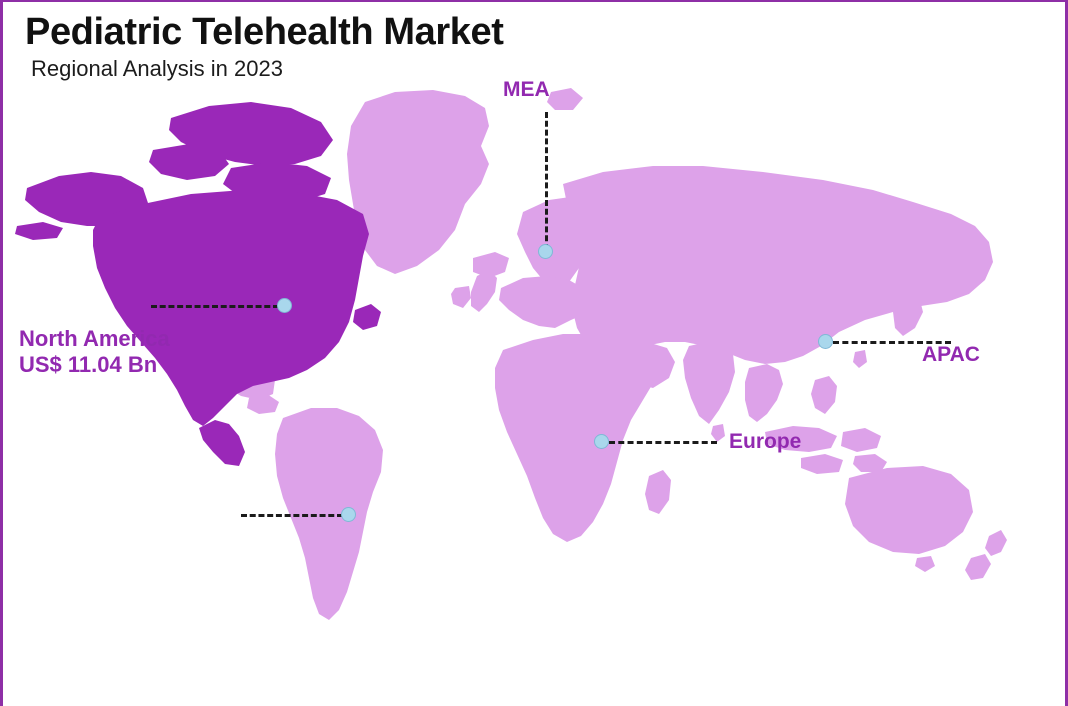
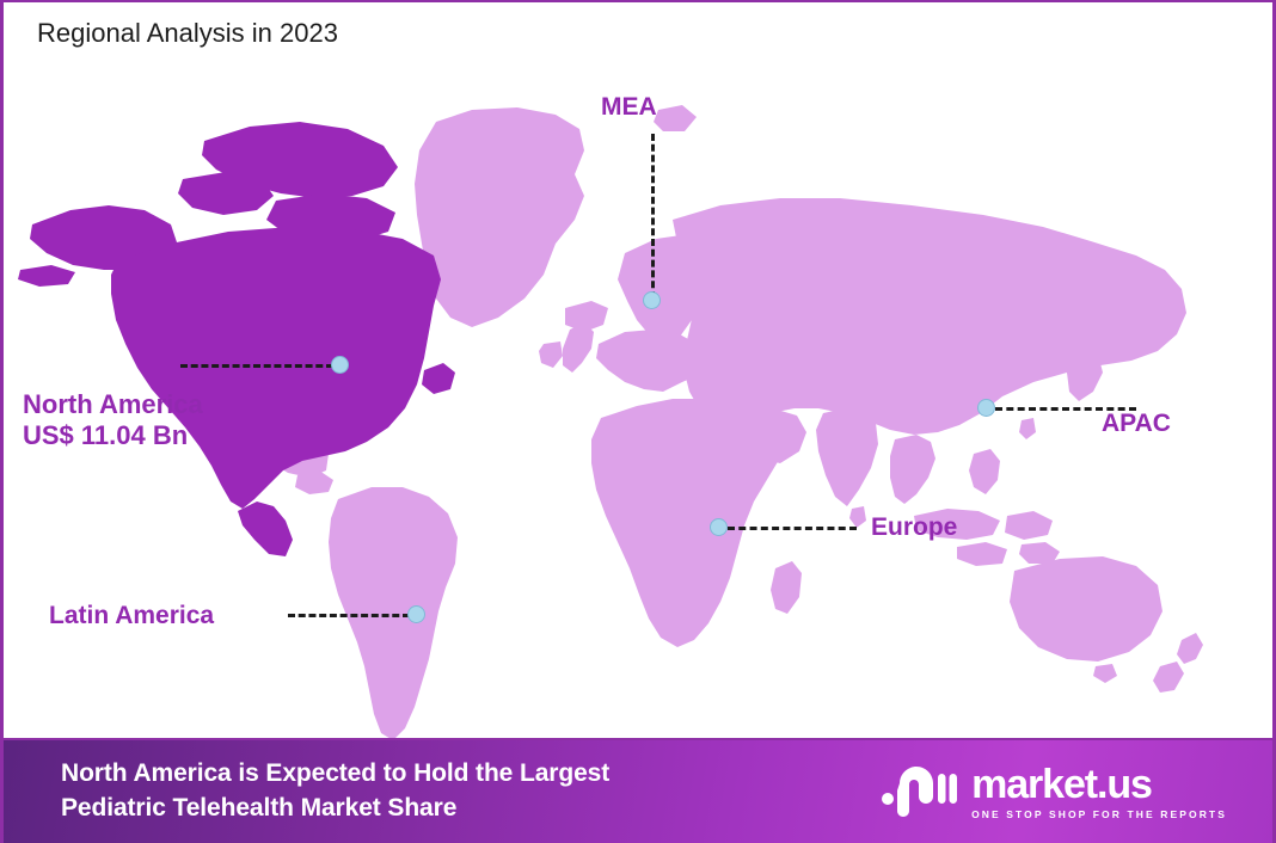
- Pediatric Telehealth Market
  Regional Analysis in 2023
  MEA
  North America
  US$ 11.04 Bn
  APAC
  Europe
+ Latin America
+ North America is Expected to Hold the Largest
+ Pediatric Telehealth Market Share
+ market.us
+ ONE STOP SHOP FOR THE REPORTS
